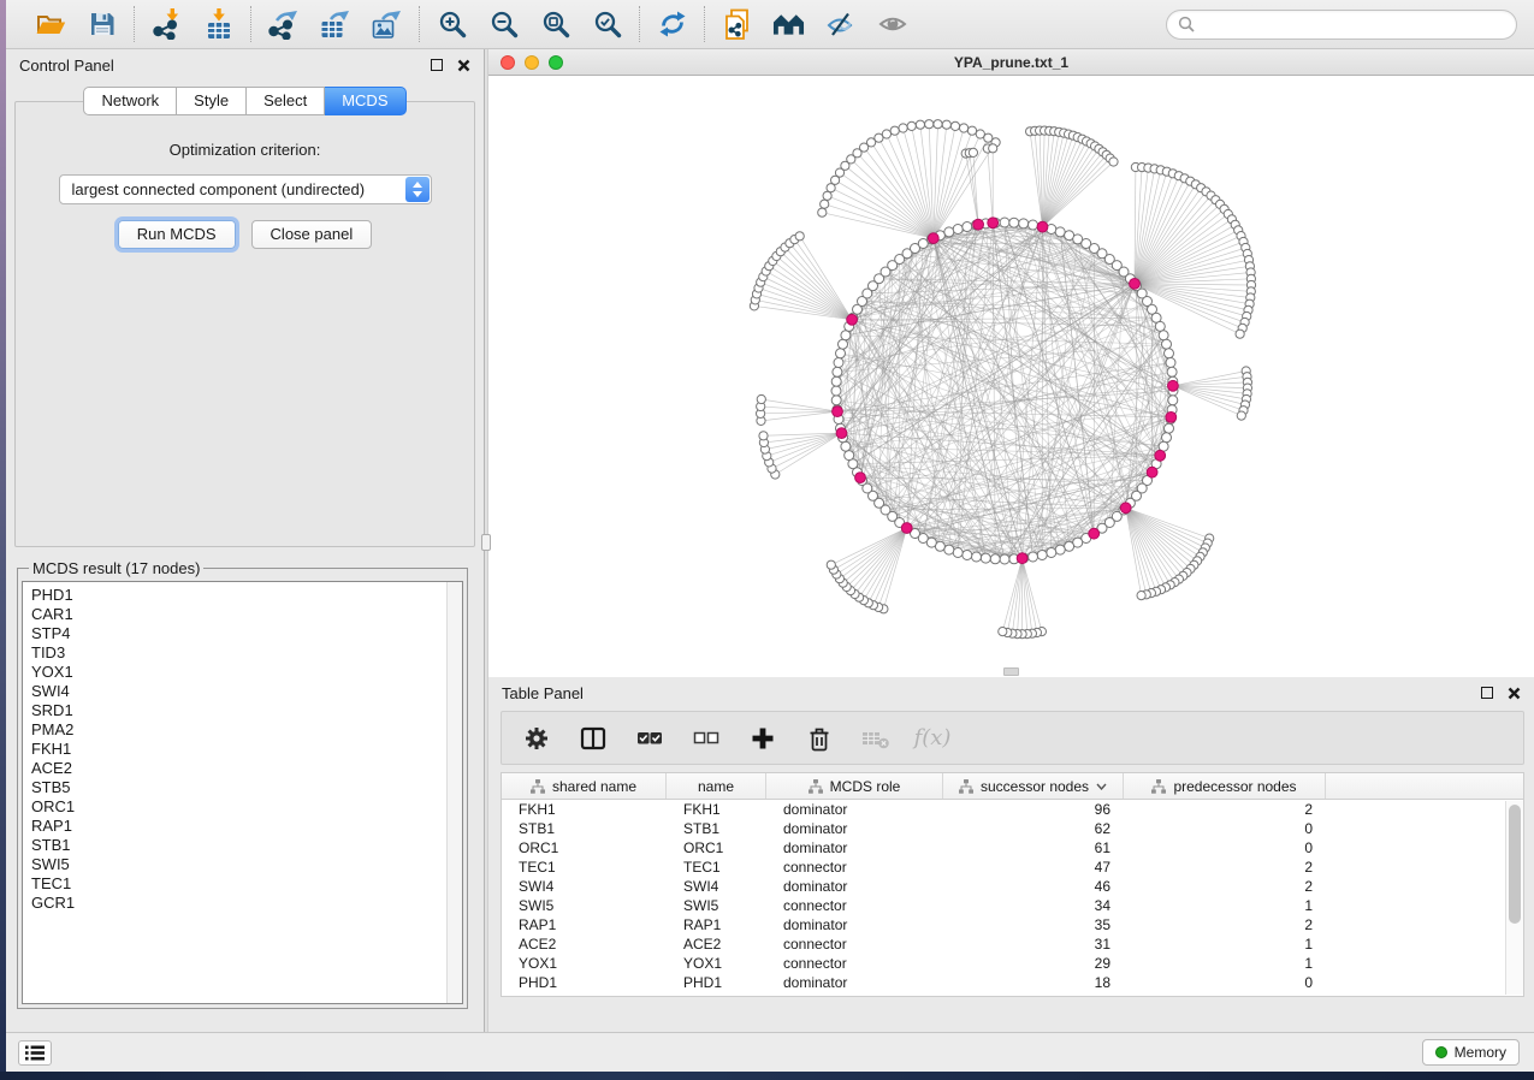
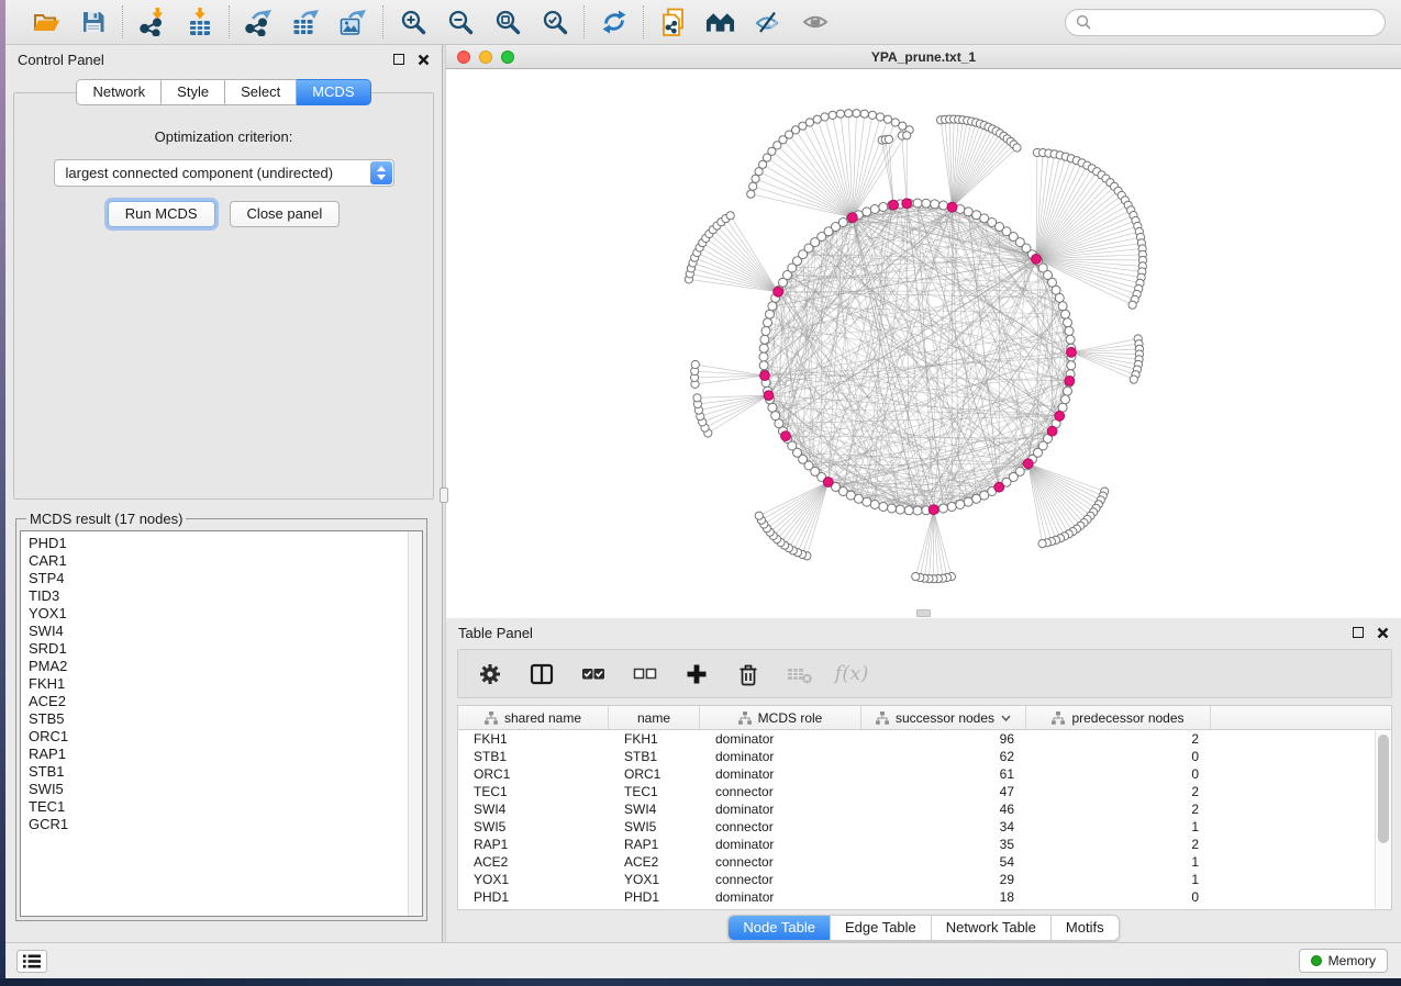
  Control Panel
  Network
  Style
  Select
  MCDS
  Optimization criterion:
  largest connected component (undirected)
  Run MCDS
  Close panel
  MCDS result (17 nodes)
  PHD1
  CAR1
  STP4
  TID3
  YOX1
  SWI4
  SRD1
  PMA2
  FKH1
  ACE2
  STB5
  ORC1
  RAP1
  STB1
  SWI5
  TEC1
  GCR1
  YPA_prune.txt_1
  Table Panel
  f(x)
  shared name
  name
  MCDS role
  successor nodes
  predecessor nodes
  FKH1
  FKH1
  dominator
  96
  2
  STB1
  STB1
  dominator
  62
  0
  ORC1
  ORC1
  dominator
  61
  0
  TEC1
  TEC1
  connector
  47
  2
  SWI4
  SWI4
  dominator
  46
  2
  SWI5
  SWI5
  connector
  34
  1
  RAP1
  RAP1
  dominator
  35
  2
  ACE2
  ACE2
  connector
- 31
+ 54
  1
  YOX1
  YOX1
  connector
  29
  1
  PHD1
  PHD1
  dominator
  18
  0
+ Node Table
+ Edge Table
+ Network Table
+ Motifs
  Memory
